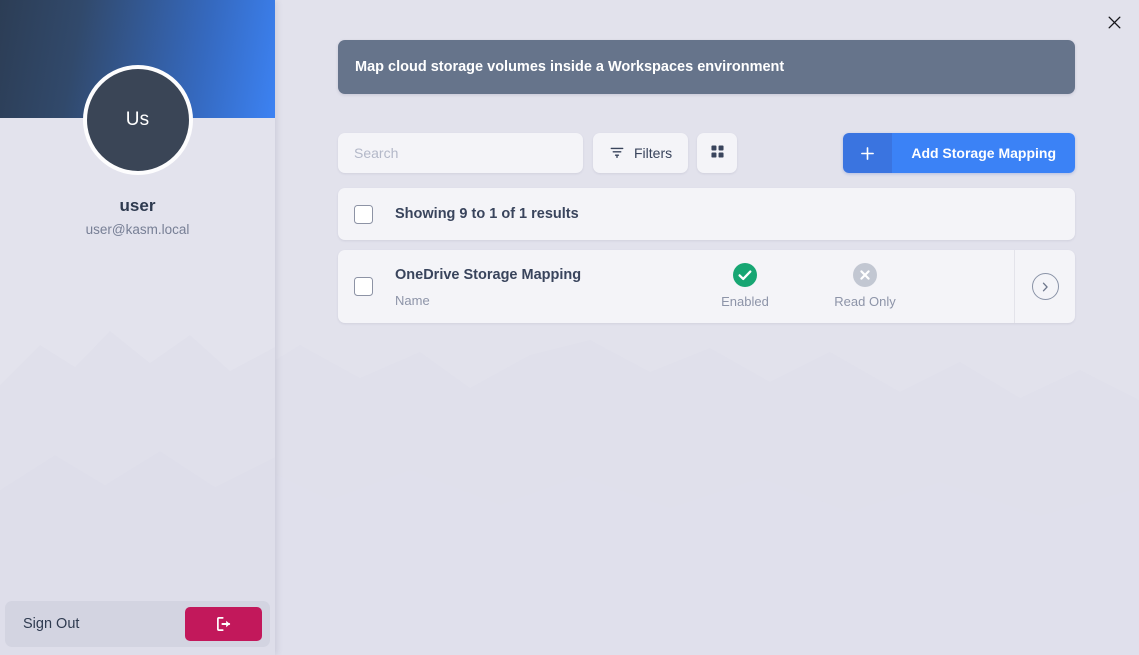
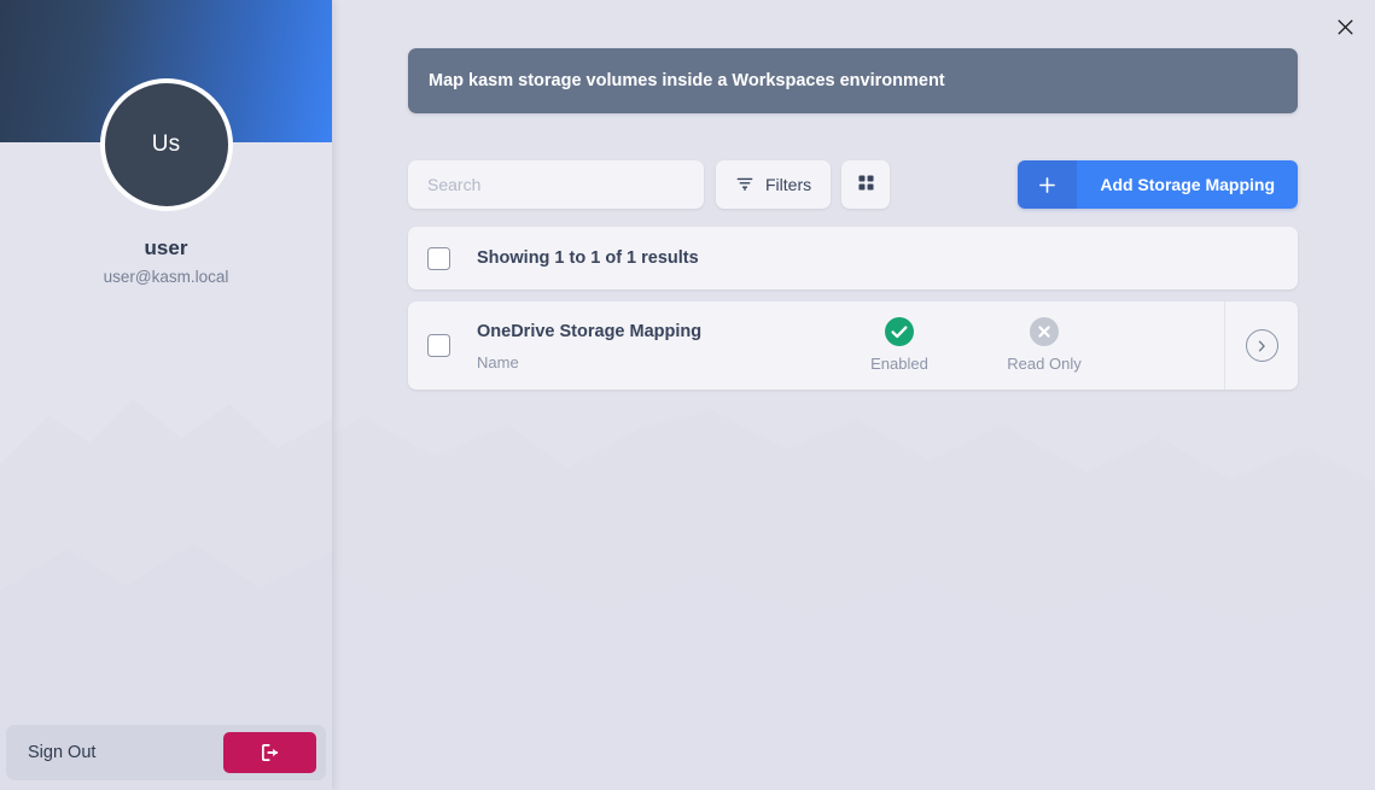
  Us
  user
  user@kasm.local
  Sign Out
- Map cloud storage volumes inside a Workspaces environment
+ Map kasm storage volumes inside a Workspaces environment
  Search
  Filters
  Add Storage Mapping
- Showing 9 to 1 of 1 results
+ Showing 1 to 1 of 1 results
  OneDrive Storage Mapping
  Name
  Enabled
  Read Only
